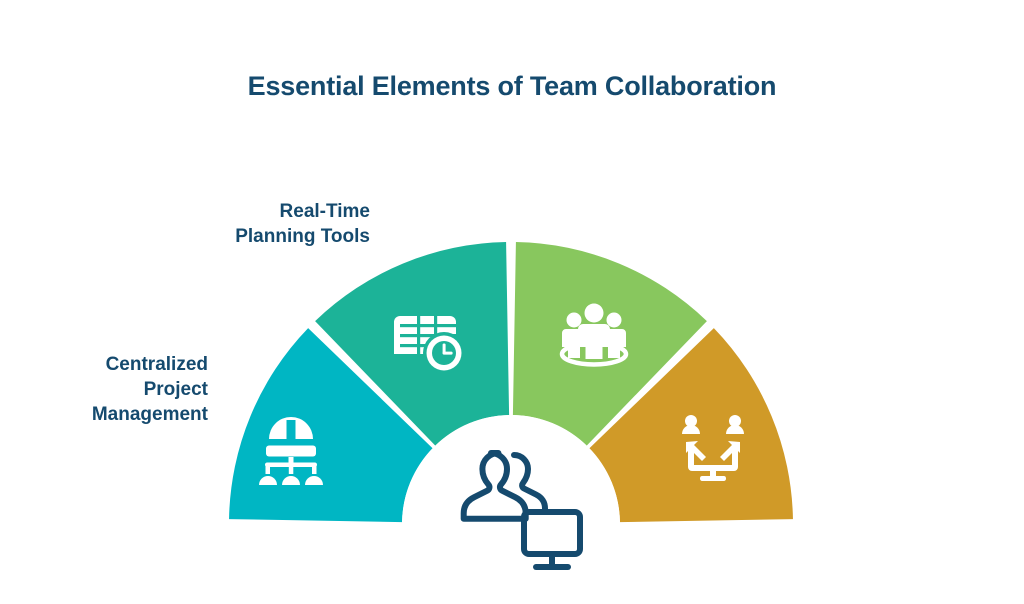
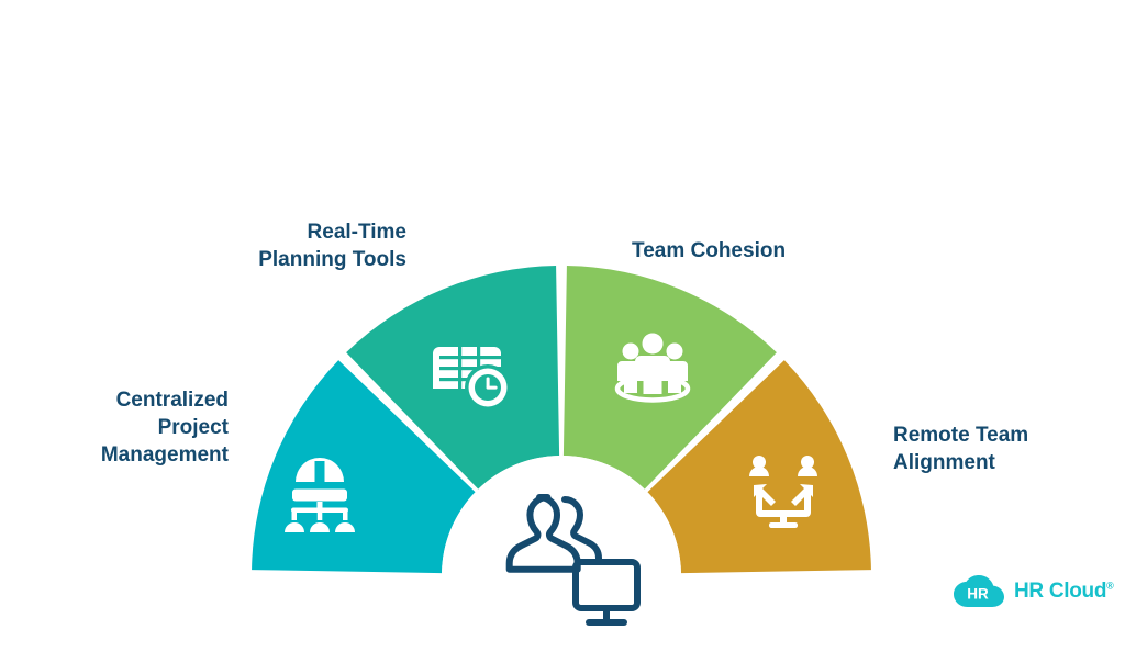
- Essential Elements of Team Collaboration
  Centralized
  Project
  Management
  Real-Time
  Planning Tools
+ Team Cohesion
+ Remote Team
+ Alignment
+ HR
+ HR Cloud®
